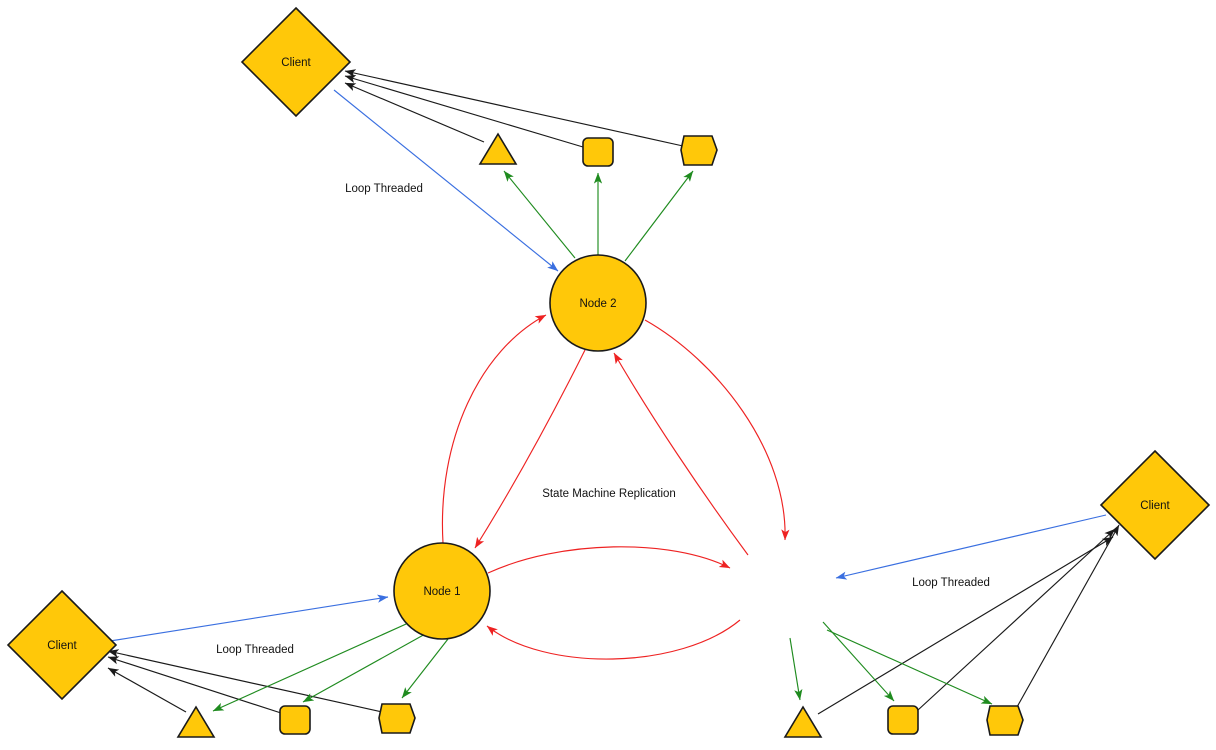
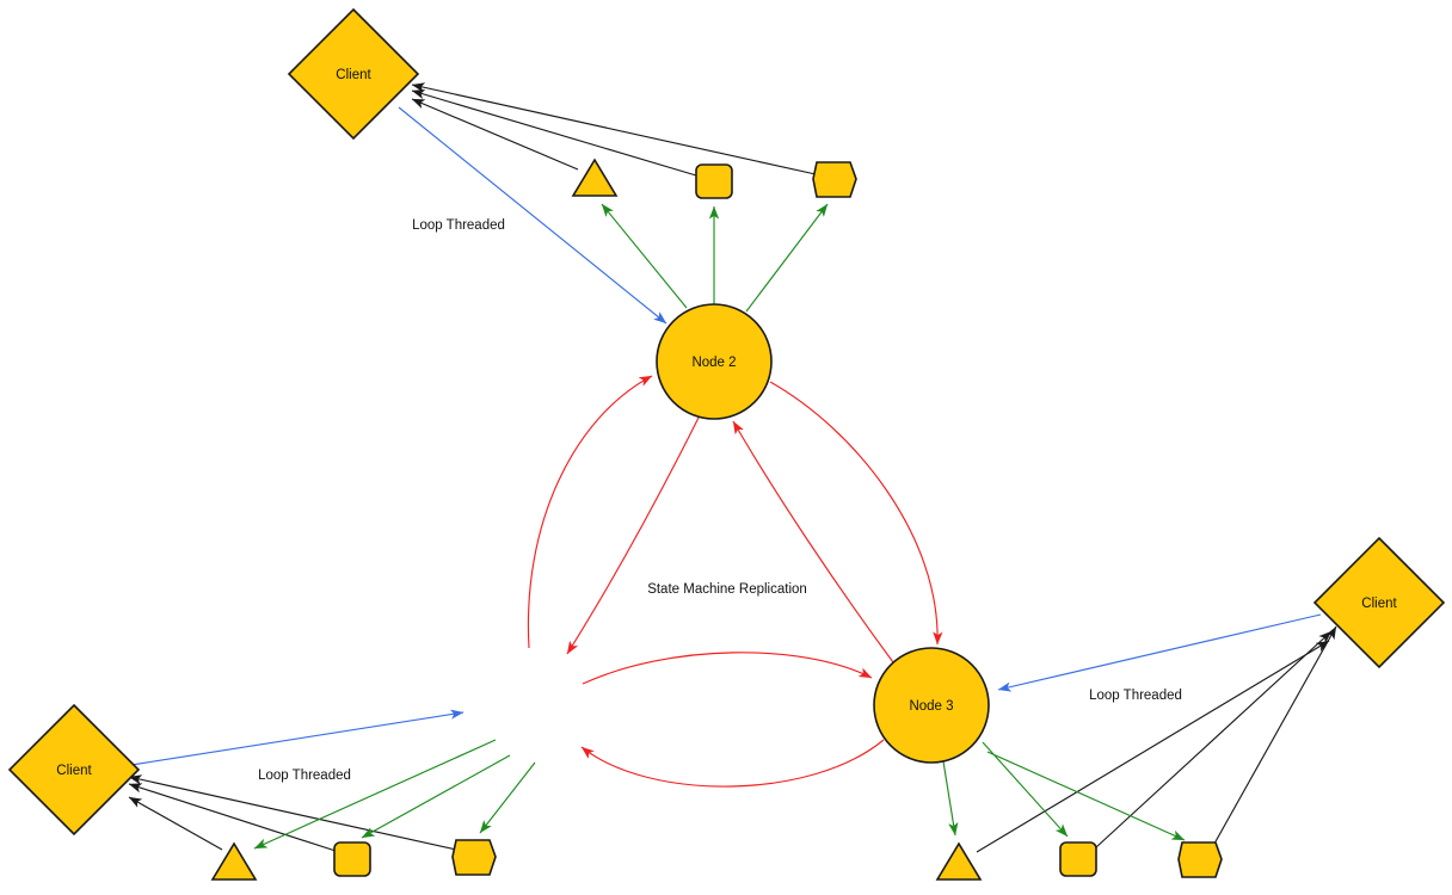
  Client
  Client
  Client
- Node 1
  Node 2
+ Node 3
  Loop Threaded
  Loop Threaded
  Loop Threaded
  State Machine Replication
